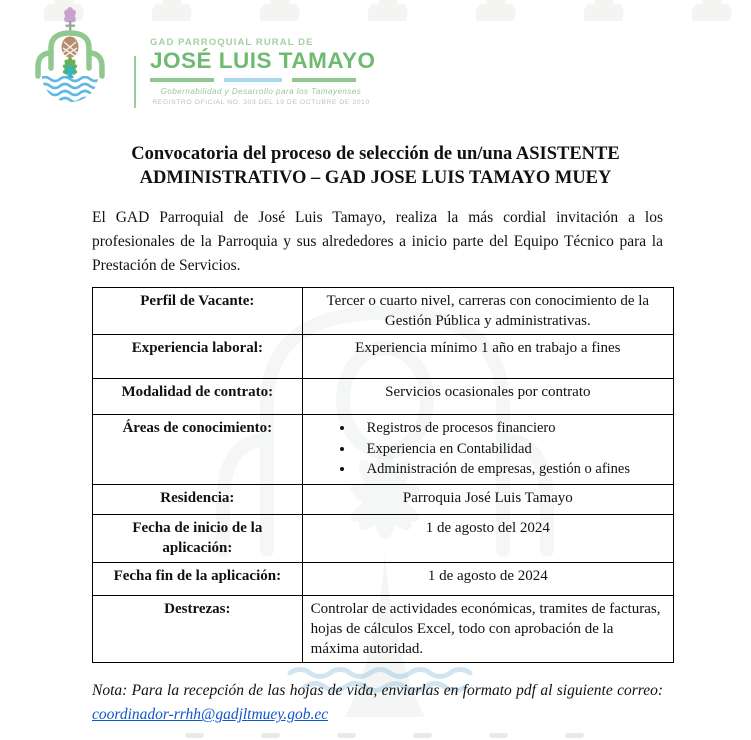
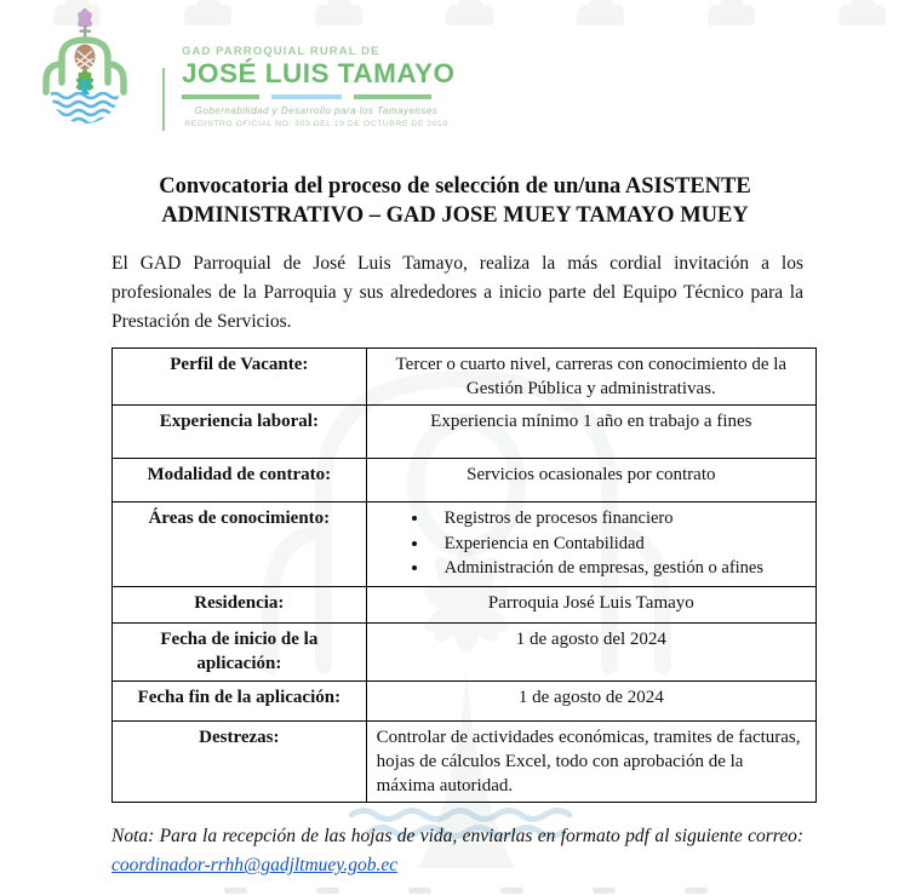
  GAD PARROQUIAL RURAL DE
  JOSÉ LUIS TAMAYO
  Gobernabilidad y Desarrollo para los Tamayenses
- Convocatoria del proceso de selección de un/una ASISTENTE ADMINISTRATIVO – GAD JOSE LUIS TAMAYO MUEY
+ Convocatoria del proceso de selección de un/una ASISTENTE ADMINISTRATIVO – GAD JOSE MUEY TAMAYO MUEY
  El GAD Parroquial de José Luis Tamayo, realiza la más cordial invitación a los profesionales de la Parroquia y sus alrededores a inicio parte del Equipo Técnico para la Prestación de Servicios.
  Perfil de Vacante:	Tercer o cuarto nivel, carreras con conocimiento de la Gestión Pública y administrativas.
  Experiencia laboral:	Experiencia mínimo 1 año en trabajo a fines
  Modalidad de contrato:	Servicios ocasionales por contrato
  Áreas de conocimiento:	Registros de procesos financiero Experiencia en Contabilidad Administración de empresas, gestión o afines
  Residencia:	Parroquia José Luis Tamayo
  Fecha de inicio de la aplicación:	1 de agosto del 2024
  Fecha fin de la aplicación:	1 de agosto de 2024
  Destrezas:	Controlar de actividades económicas, tramites de facturas, hojas de cálculos Excel, todo con aprobación de la máxima autoridad.
  Nota: Para la recepción de las hojas de vida, enviarlas en formato pdf al siguiente correo: coordinador-rrhh@gadjltmuey.gob.ec
